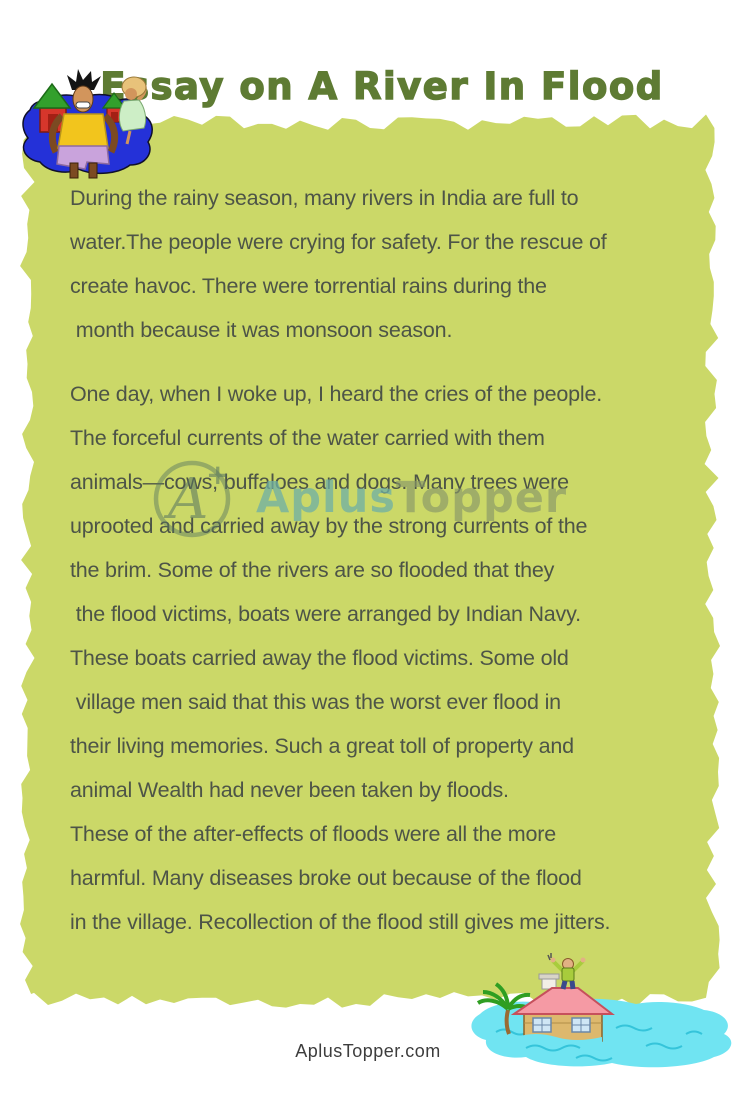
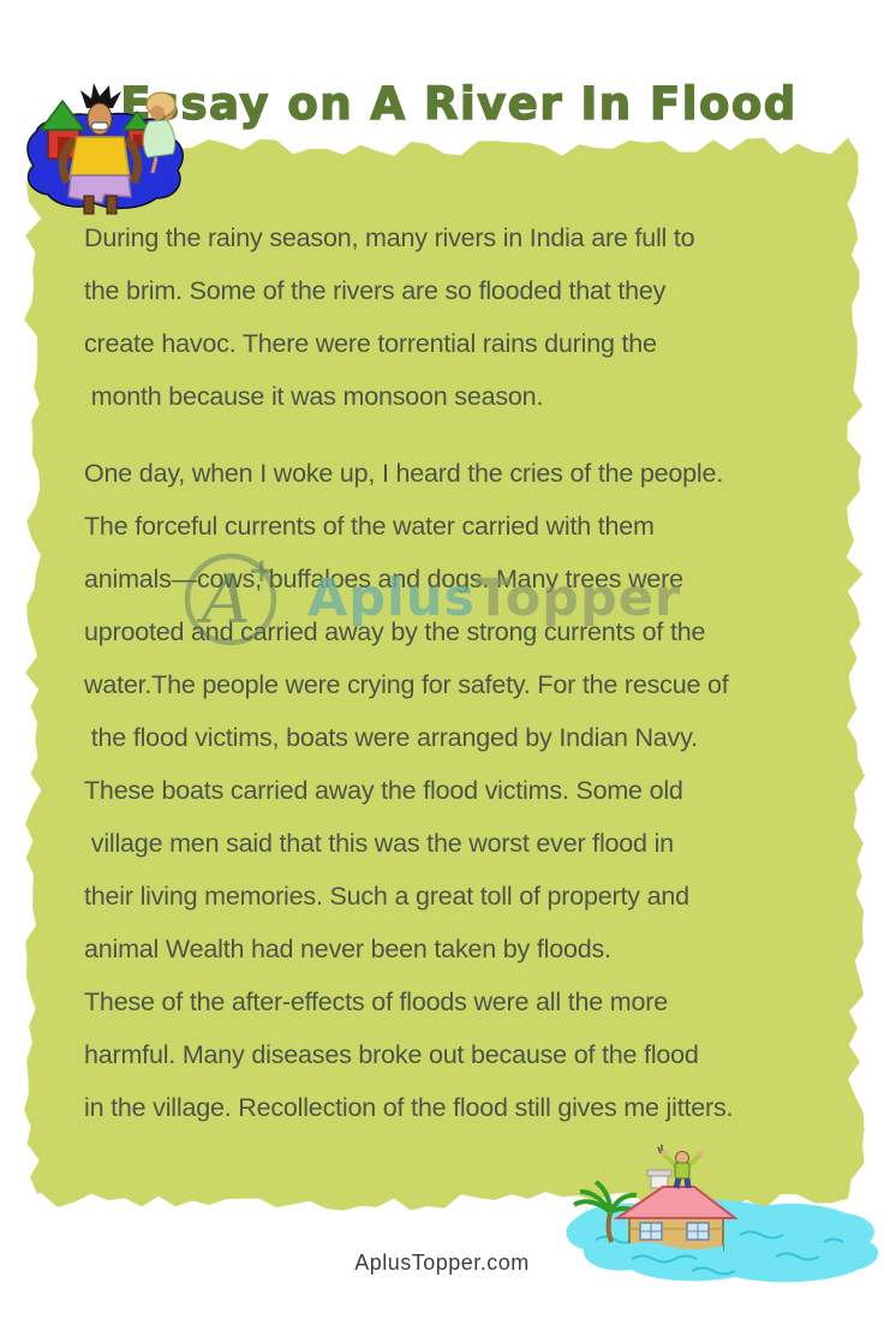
  Esay on A River In Flood
  During the rainy season, many rivers in India are full to
- water.The people were crying for safety. For the rescue of
+ the brim. Some of the rivers are so flooded that they
  create havoc. There were torrential rains during the
  month because it was monsoon season.
  One day, when I woke up, I heard the cries of the people.
  The forceful currents of the water carried with them
  animals—cows, buffaloes and dogs. Many trees were
  uprooted and carried away by the strong currents of the
- the brim. Some of the rivers are so flooded that they
+ water.The people were crying for safety. For the rescue of
  the flood victims, boats were arranged by Indian Navy.
  These boats carried away the flood victims. Some old
  village men said that this was the worst ever flood in
  their living memories. Such a great toll of property and
  animal Wealth had never been taken by floods.
  These of the after-effects of floods were all the more
  harmful. Many diseases broke out because of the flood
  in the village. Recollection of the flood still gives me jitters.
  A
  +
  AplusTopper
  AplusTopper.com
